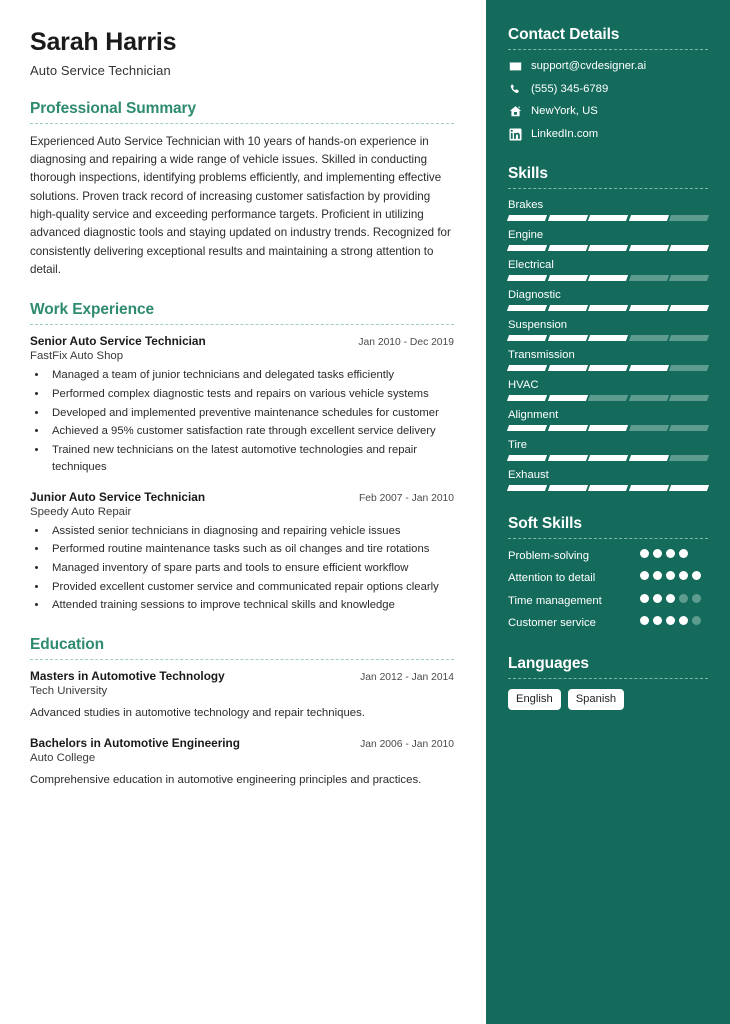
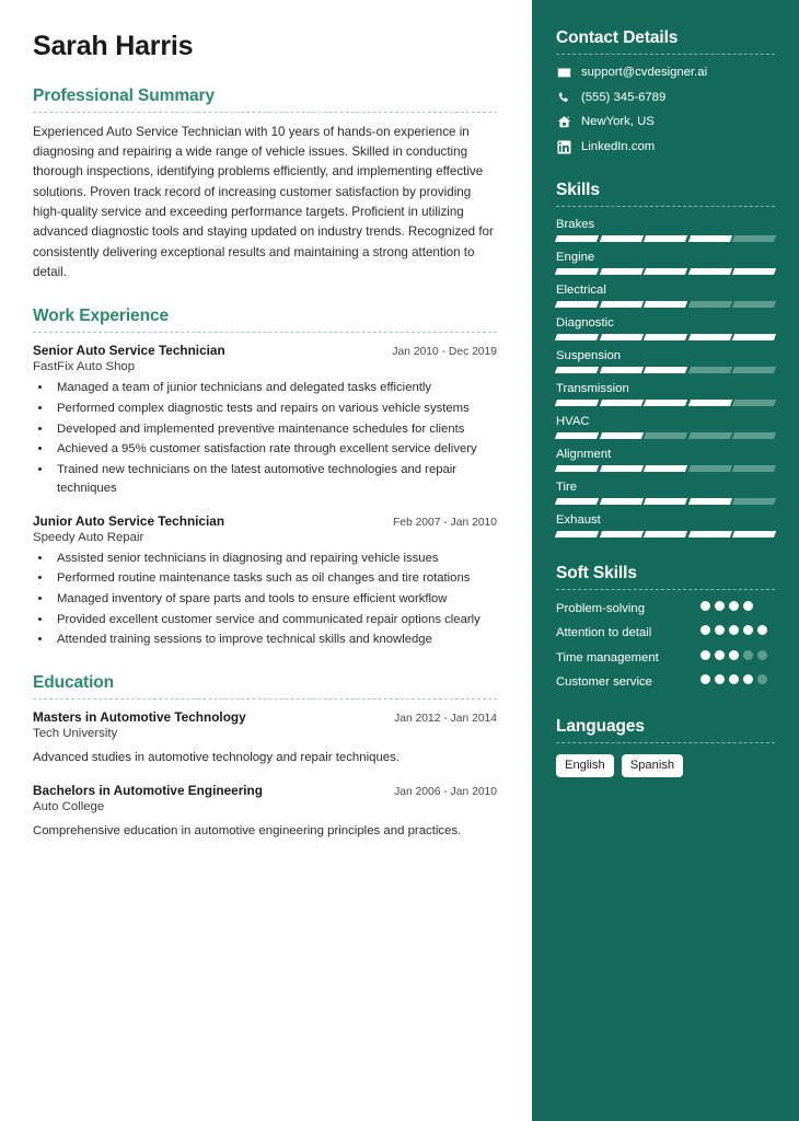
  Sarah Harris
- Auto Service Technician
  Professional Summary
  Experienced Auto Service Technician with 10 years of hands-on experience in diagnosing and repairing a wide range of vehicle issues. Skilled in conducting thorough inspections, identifying problems efficiently, and implementing effective solutions. Proven track record of increasing customer satisfaction by providing high-quality service and exceeding performance targets. Proficient in utilizing advanced diagnostic tools and staying updated on industry trends. Recognized for consistently delivering exceptional results and maintaining a strong attention to detail.
  Work Experience
  Senior Auto Service Technician
  Jan 2010 - Dec 2019
  FastFix Auto Shop
  Managed a team of junior technicians and delegated tasks efficiently
  Performed complex diagnostic tests and repairs on various vehicle systems
- Developed and implemented preventive maintenance schedules for customer
+ Developed and implemented preventive maintenance schedules for clients
  Achieved a 95% customer satisfaction rate through excellent service delivery
  Trained new technicians on the latest automotive technologies and repair techniques
  Junior Auto Service Technician
  Feb 2007 - Jan 2010
  Speedy Auto Repair
  Assisted senior technicians in diagnosing and repairing vehicle issues
  Performed routine maintenance tasks such as oil changes and tire rotations
  Managed inventory of spare parts and tools to ensure efficient workflow
  Provided excellent customer service and communicated repair options clearly
  Attended training sessions to improve technical skills and knowledge
  Education
  Masters in Automotive Technology
  Jan 2012 - Jan 2014
  Tech University
  Advanced studies in automotive technology and repair techniques.
  Bachelors in Automotive Engineering
  Jan 2006 - Jan 2010
  Auto College
  Comprehensive education in automotive engineering principles and practices.
  Contact Details
  support@cvdesigner.ai
  (555) 345-6789
  NewYork, US
  LinkedIn.com
  Skills
  Brakes
  Engine
  Electrical
  Diagnostic
  Suspension
  Transmission
  HVAC
  Alignment
  Tire
  Exhaust
  Soft Skills
  Problem-solving
  Attention to detail
  Time management
  Customer service
  Languages
  English
  Spanish
